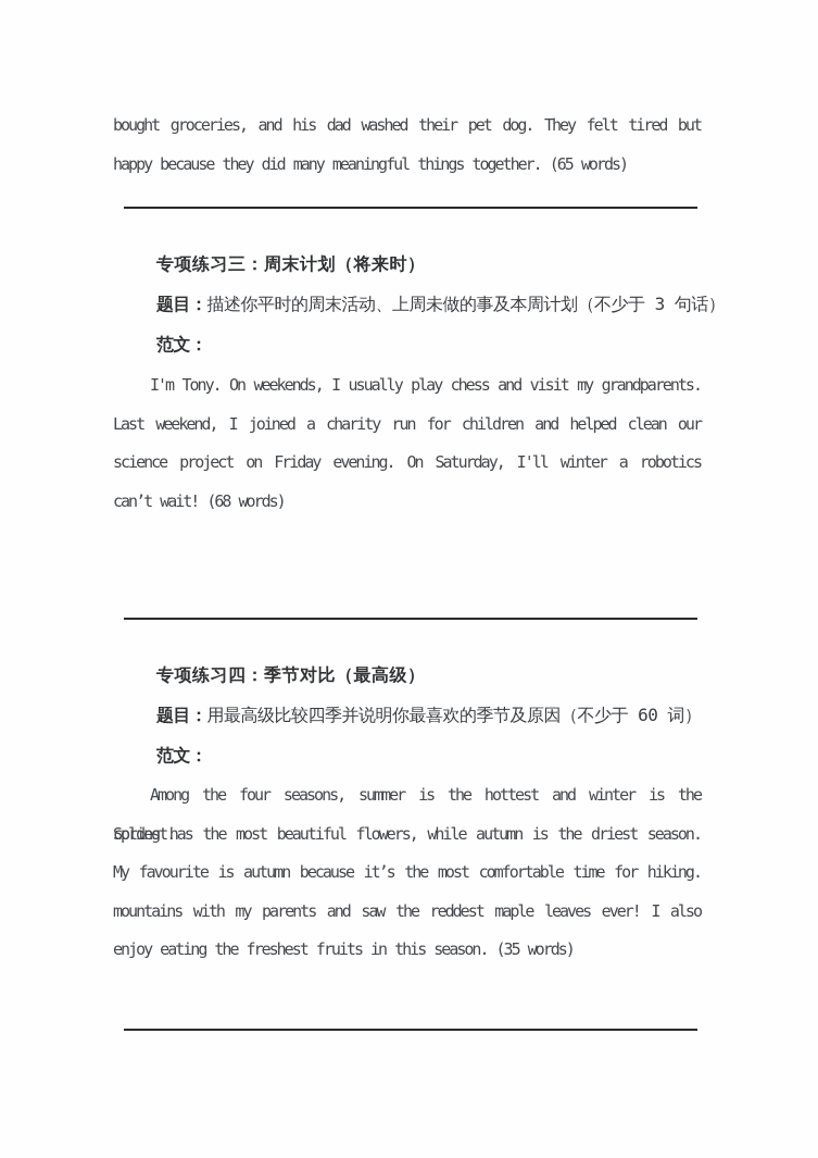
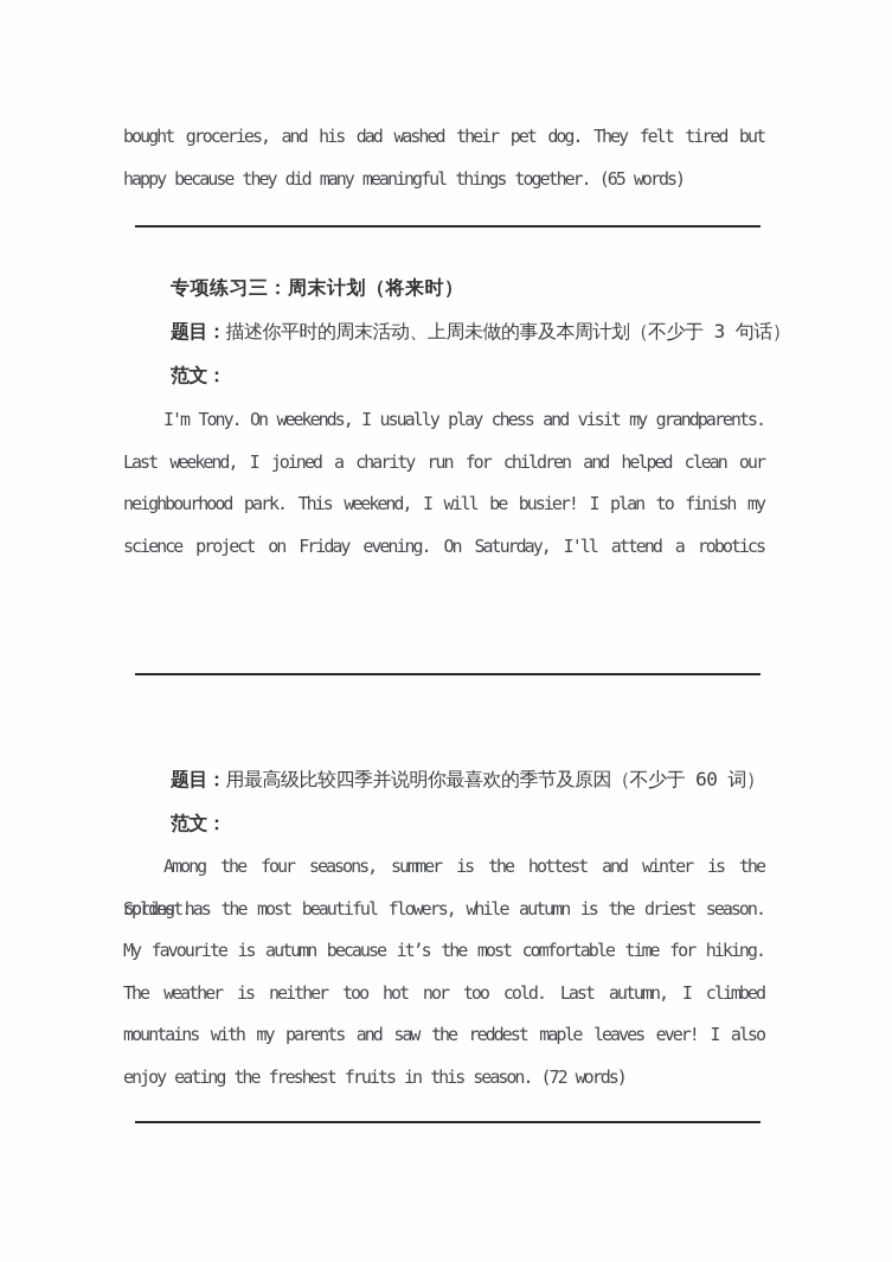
  bought groceries, and his dad washed their pet dog. They felt tired but
  happy because they did many meaningful things together. (65 words)
  专项练习三：周末计划（将来时）
  题目：描述你平时的周末活动、上周未做的事及本周计划（不少于 3 句话）
  范文：
  I'm Tony. On weekends, I usually play chess and visit my grandparents.
  Last weekend, I joined a charity run for children and helped clean our
+ neighbourhood park. This weekend, I will be busier! I plan to finish my
- science project on Friday evening. On Saturday, I'll winter a robotics
+ science project on Friday evening. On Saturday, I'll attend a robotics
- can’t wait! (68 words)
- 专项练习四：季节对比（最高级）
  题目：用最高级比较四季并说明你最喜欢的季节及原因（不少于 60 词）
  范文：
  Among the four seasons, summer is the hottest and winter is the coldest.
  Spring has the most beautiful flowers, while autumn is the driest season.
  My favourite is autumn because it’s the most comfortable time for hiking.
+ The weather is neither too hot nor too cold. Last autumn, I climbed
  mountains with my parents and saw the reddest maple leaves ever! I also
- enjoy eating the freshest fruits in this season. (35 words)
+ enjoy eating the freshest fruits in this season. (72 words)
